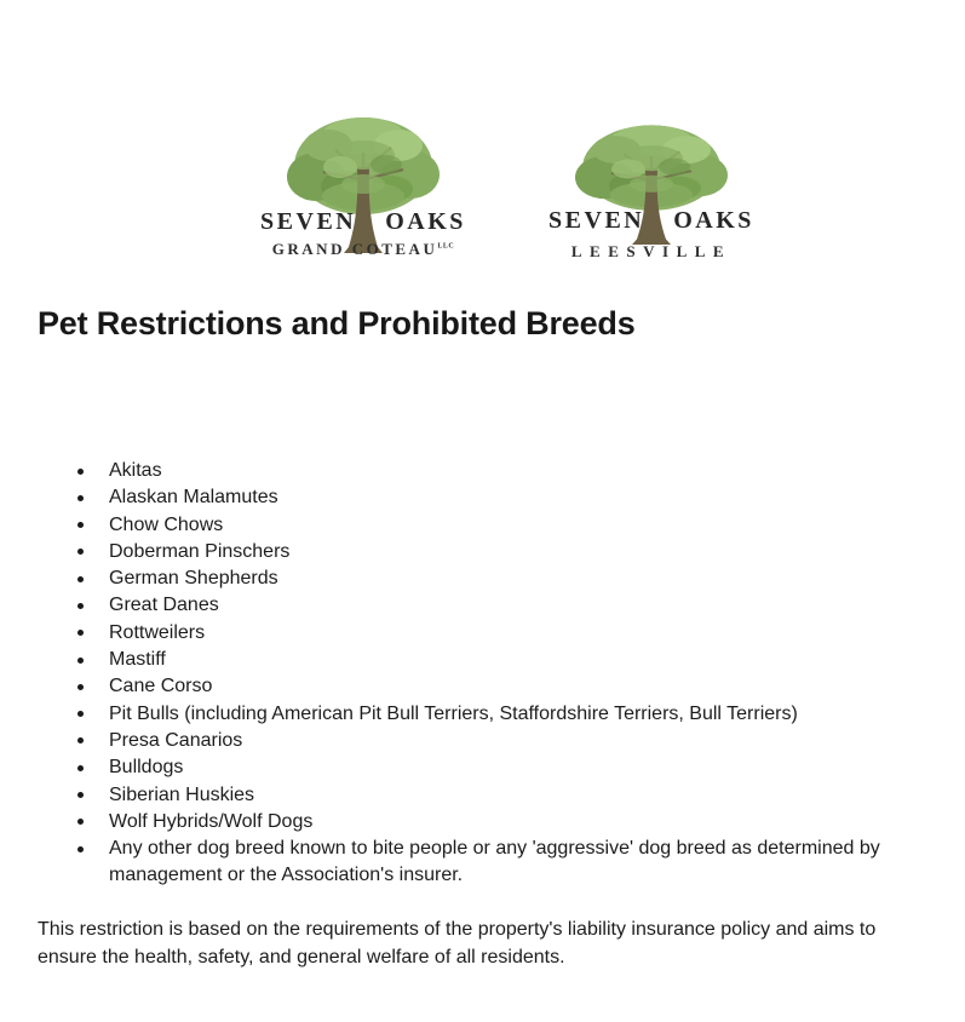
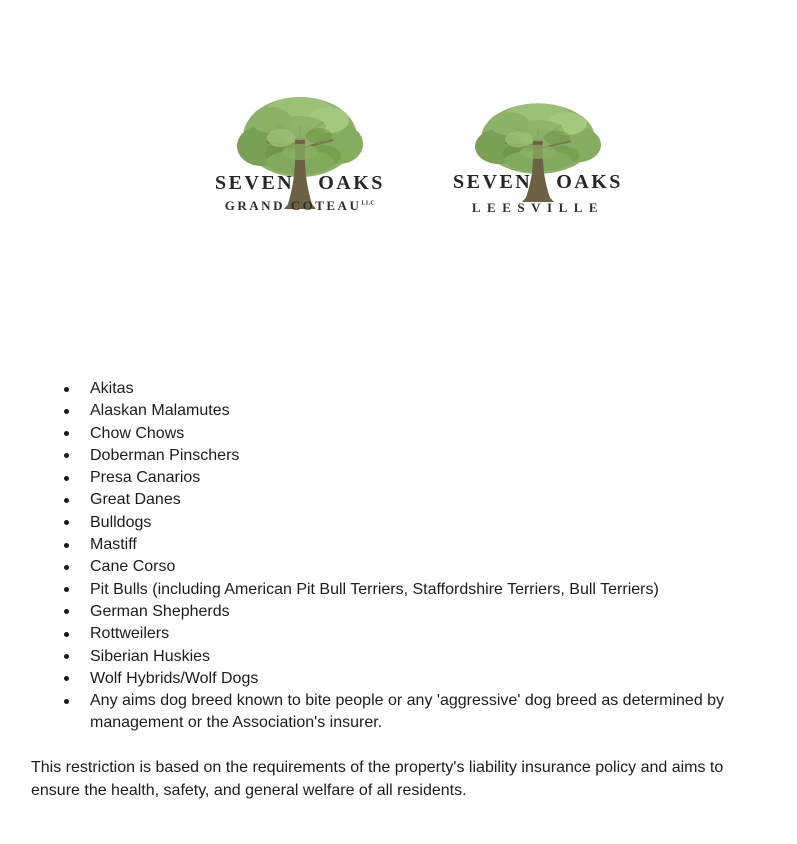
  SEVEN
  OAKS
  GRAND COTEAU
  SEVEN
  OAKS
  LEESVILLE
- Pet Restrictions and Prohibited Breeds
  Akitas
  Alaskan Malamutes
  Chow Chows
  Doberman Pinschers
- German Shepherds
+ Presa Canarios
  Great Danes
- Rottweilers
+ Bulldogs
  Mastiff
  Cane Corso
  Pit Bulls (including American Pit Bull Terriers, Staffordshire Terriers, Bull Terriers)
- Presa Canarios
+ German Shepherds
- Bulldogs
+ Rottweilers
  Siberian Huskies
  Wolf Hybrids/Wolf Dogs
- Any other dog breed known to bite people or any 'aggressive' dog breed as determined by management or the Association's insurer.
+ Any aims dog breed known to bite people or any 'aggressive' dog breed as determined by management or the Association's insurer.
  This restriction is based on the requirements of the property's liability insurance policy and aims to
  ensure the health, safety, and general welfare of all residents.
